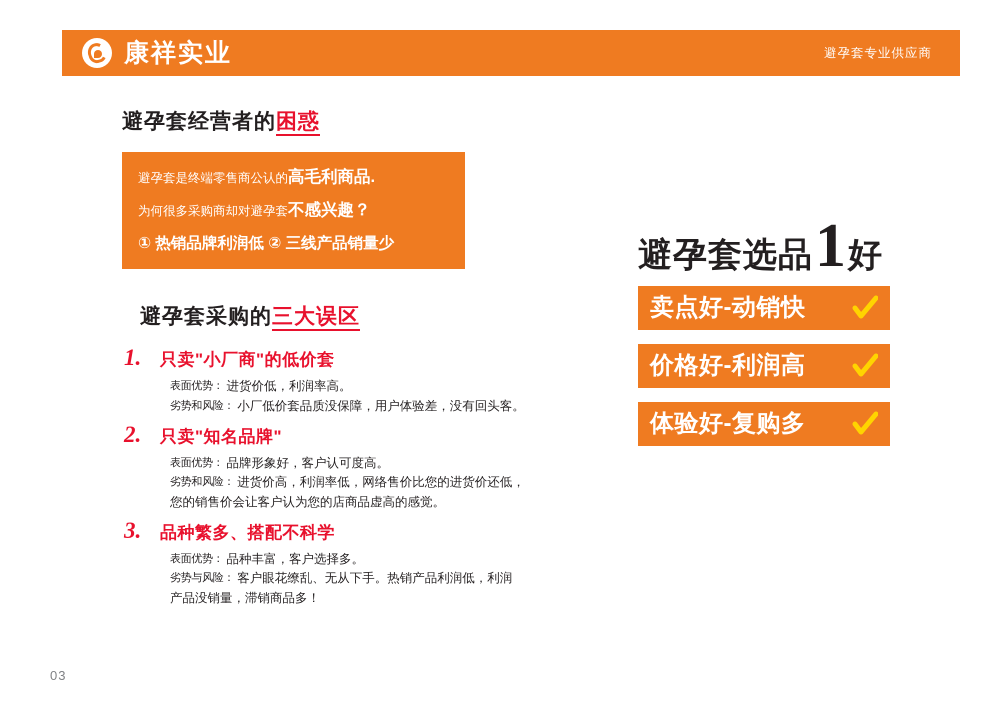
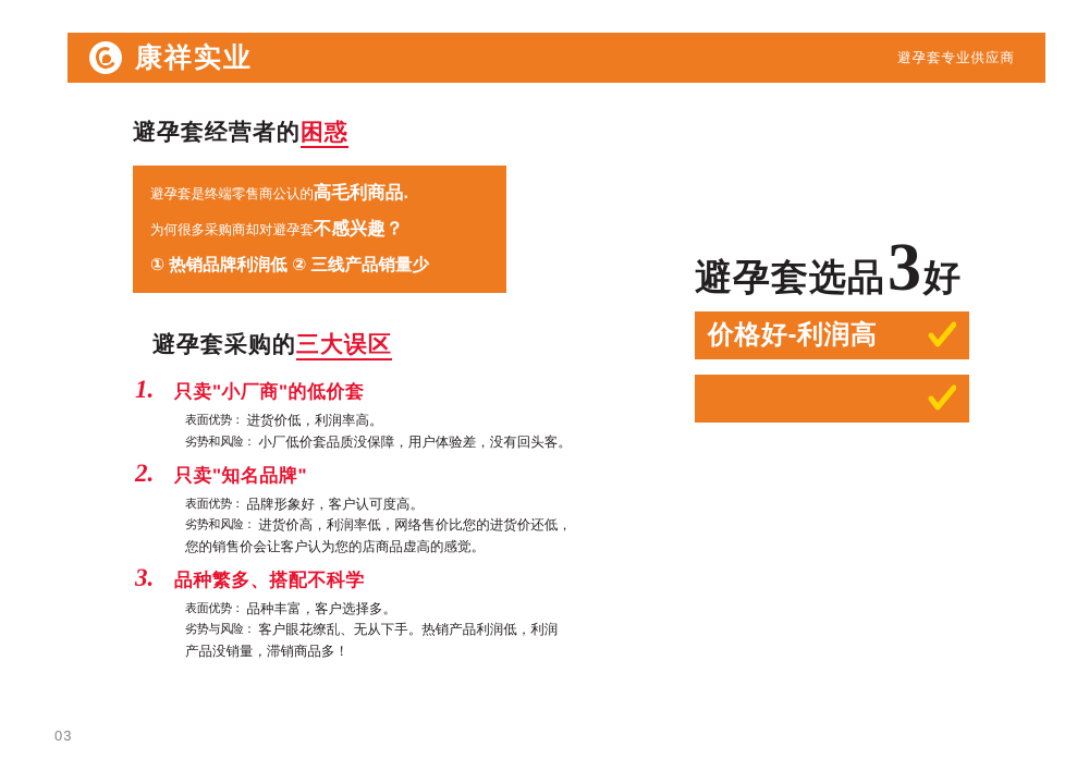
  康祥实业
  避孕套专业供应商
  避孕套经营者的困惑
  避孕套是终端零售商公认的高毛利商品.
  为何很多采购商却对避孕套不感兴趣？
  ① 热销品牌利润低 ② 三线产品销量少
  避孕套采购的三大误区
  1.
  只卖"小厂商"的低价套
  表面优势：
  进货价低，利润率高。
  劣势和风险：
  小厂低价套品质没保障，用户体验差，没有回头客。
  2.
  只卖"知名品牌"
  表面优势：
  品牌形象好，客户认可度高。
  劣势和风险：
  进货价高，利润率低，网络售价比您的进货价还低，
  您的销售价会让客户认为您的店商品虚高的感觉。
  3.
  品种繁多、搭配不科学
  表面优势：
  品种丰富，客户选择多。
  劣势与风险：
  客户眼花缭乱、无从下手。热销产品利润低，利润
  产品没销量，滞销商品多！
  避孕套选品
- 1
+ 3
  好
- 卖点好-动销快
  价格好-利润高
- 体验好-复购多
  03
